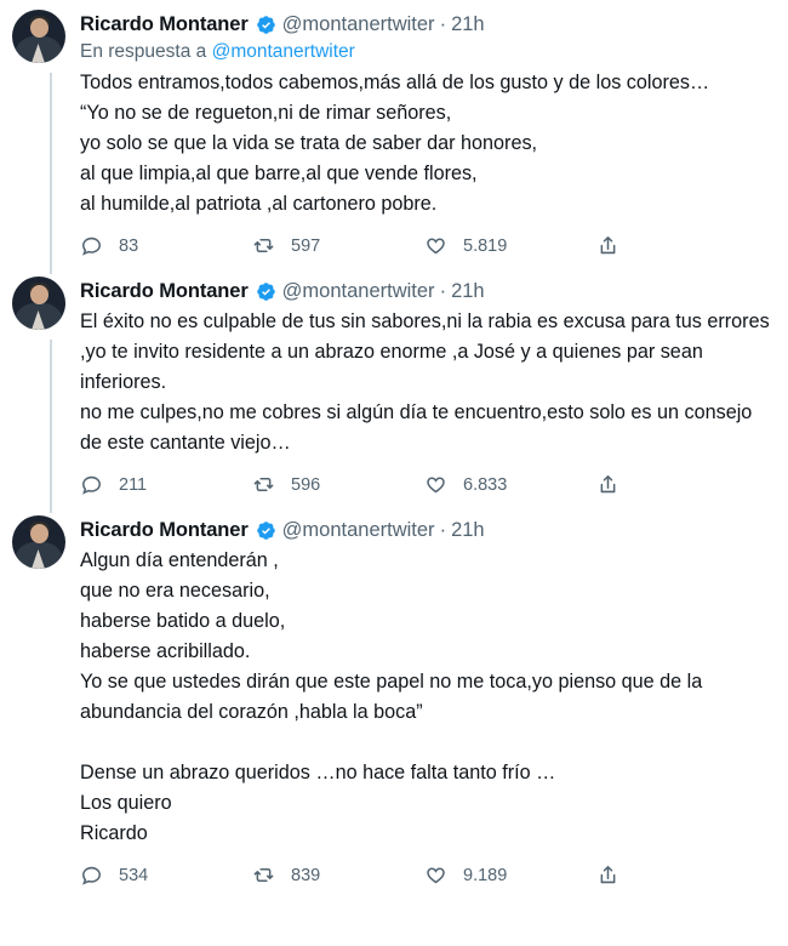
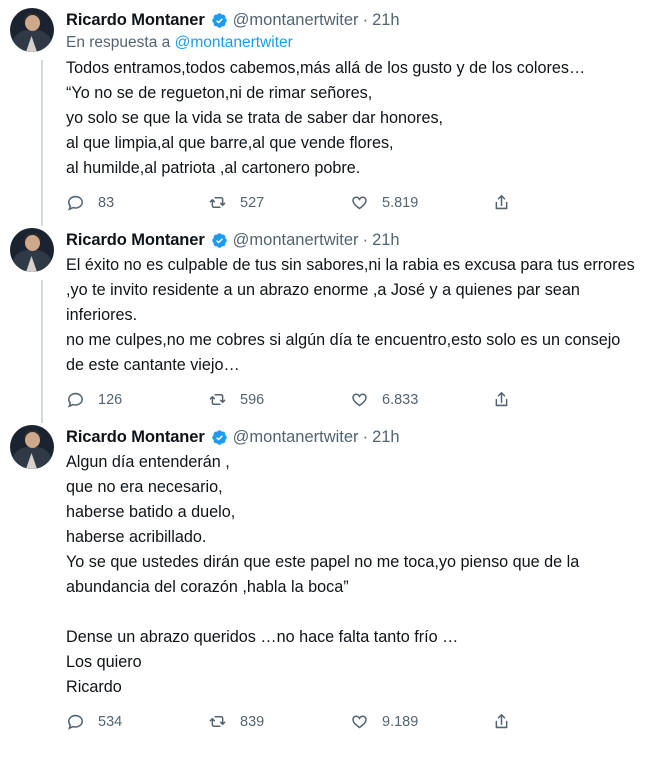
  Ricardo Montaner
  @montanertwiter
  ·
  21h
  En respuesta a @montanertwiter
  Todos entramos,todos cabemos,más allá de los gusto y de los colores…
  “Yo no se de regueton,ni de rimar señores,
  yo solo se que la vida se trata de saber dar honores,
  al que limpia,al que barre,al que vende flores,
  al humilde,al patriota ,al cartonero pobre.
  83
- 597
+ 527
  5.819
  Ricardo Montaner
  @montanertwiter
  ·
  21h
  El éxito no es culpable de tus sin sabores,ni la rabia es excusa para tus errores ,yo te invito residente a un abrazo enorme ,a José y a quienes par sean inferiores.
  no me culpes,no me cobres si algún día te encuentro,esto solo es un consejo de este cantante viejo…
- 211
+ 126
  596
  6.833
  Ricardo Montaner
  @montanertwiter
  ·
  21h
  Algun día entenderán ,
  que no era necesario,
  haberse batido a duelo,
  haberse acribillado.
  Yo se que ustedes dirán que este papel no me toca,yo pienso que de la abundancia del corazón ,habla la boca”
  Dense un abrazo queridos …no hace falta tanto frío …
  Los quiero
  Ricardo
  534
  839
  9.189
